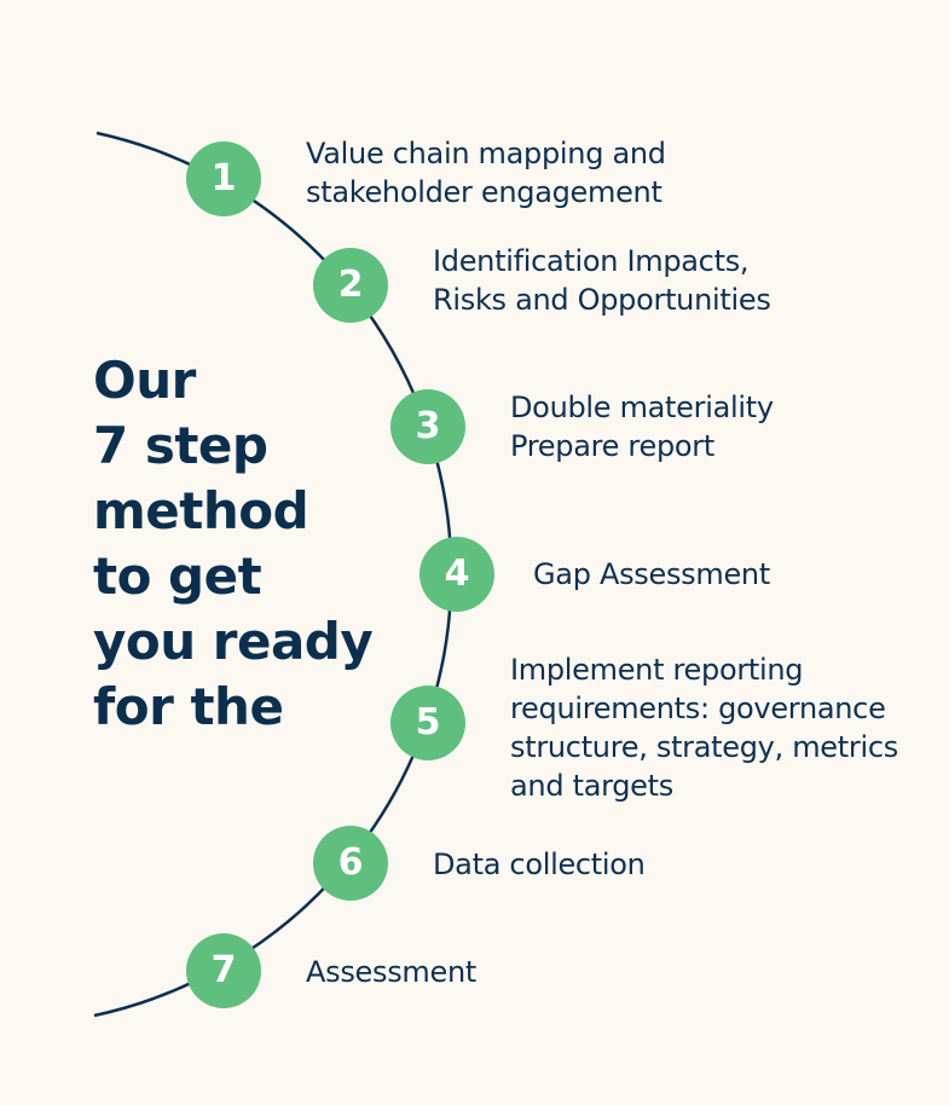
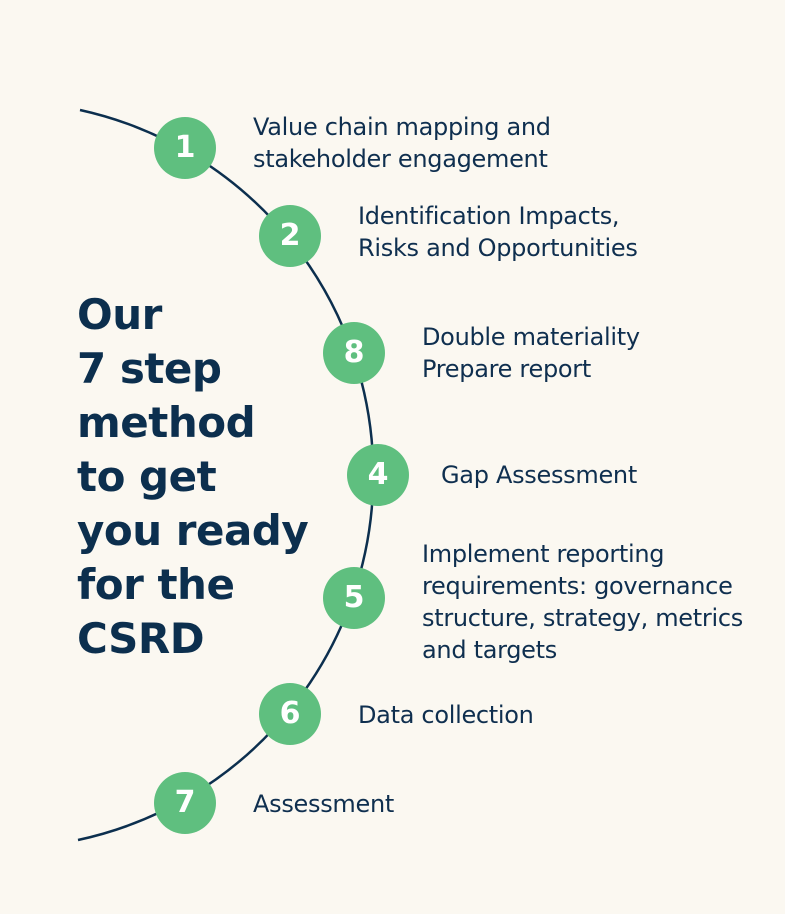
  Our
  7 step
  method
  to get
  you ready
  for the
+ CSRD
  1
  Value chain mapping and
  stakeholder engagement
  2
  Identification Impacts,
  Risks and Opportunities
- 3
+ 8
  Double materiality
  Prepare report
  4
  Gap Assessment
  5
  Implement reporting
  requirements: governance
  structure, strategy, metrics
  and targets
  6
  Data collection
  7
  Assessment
